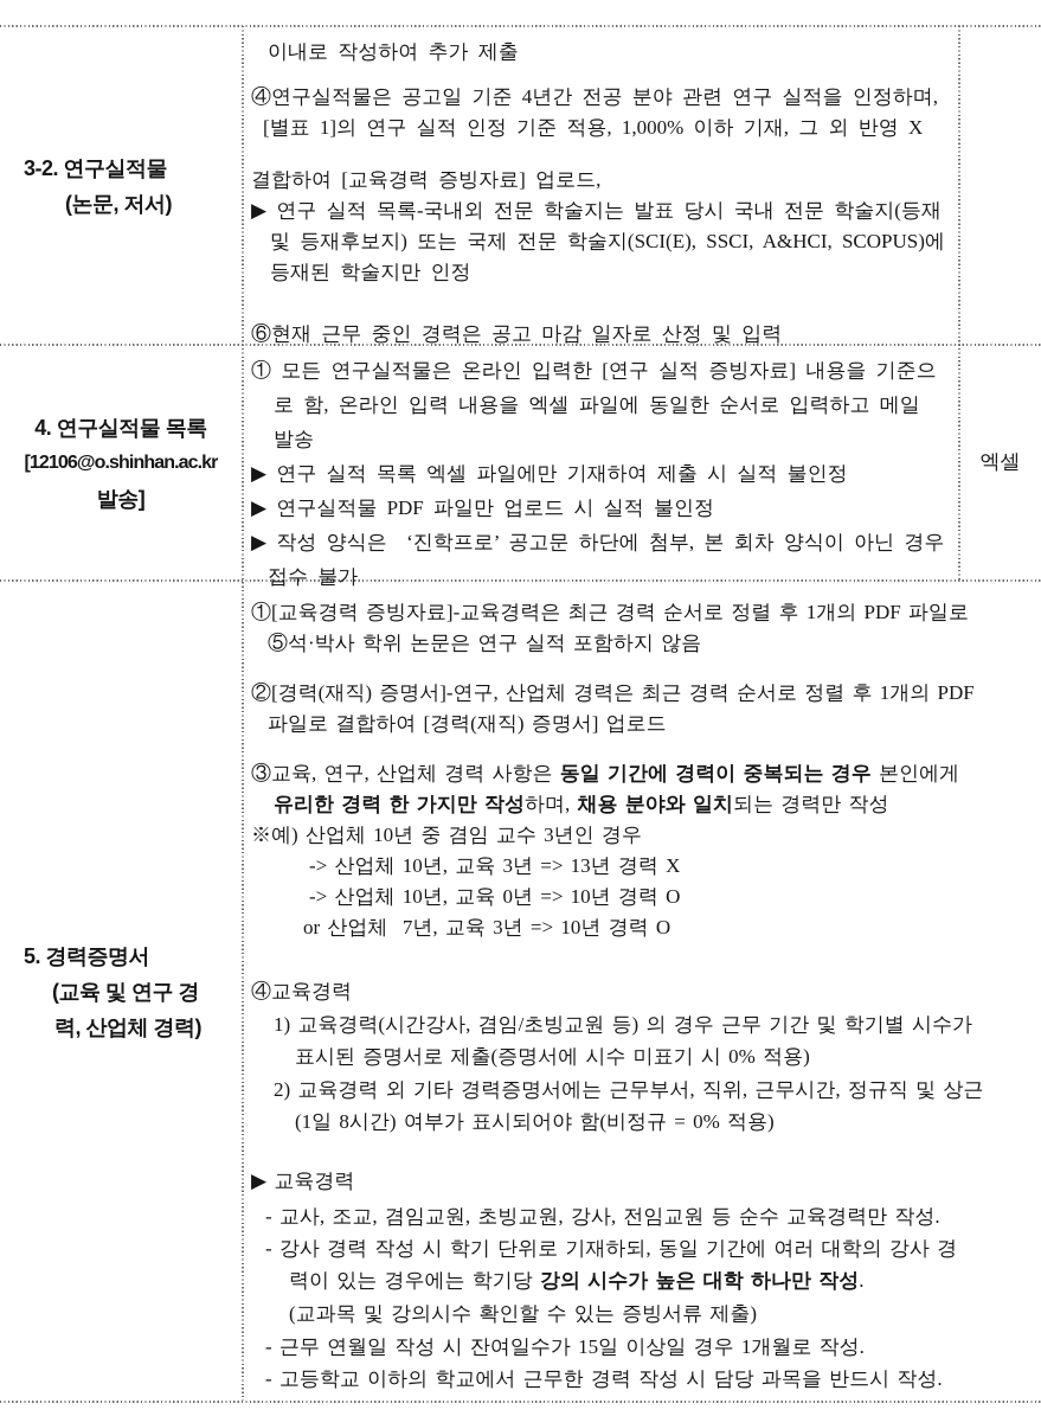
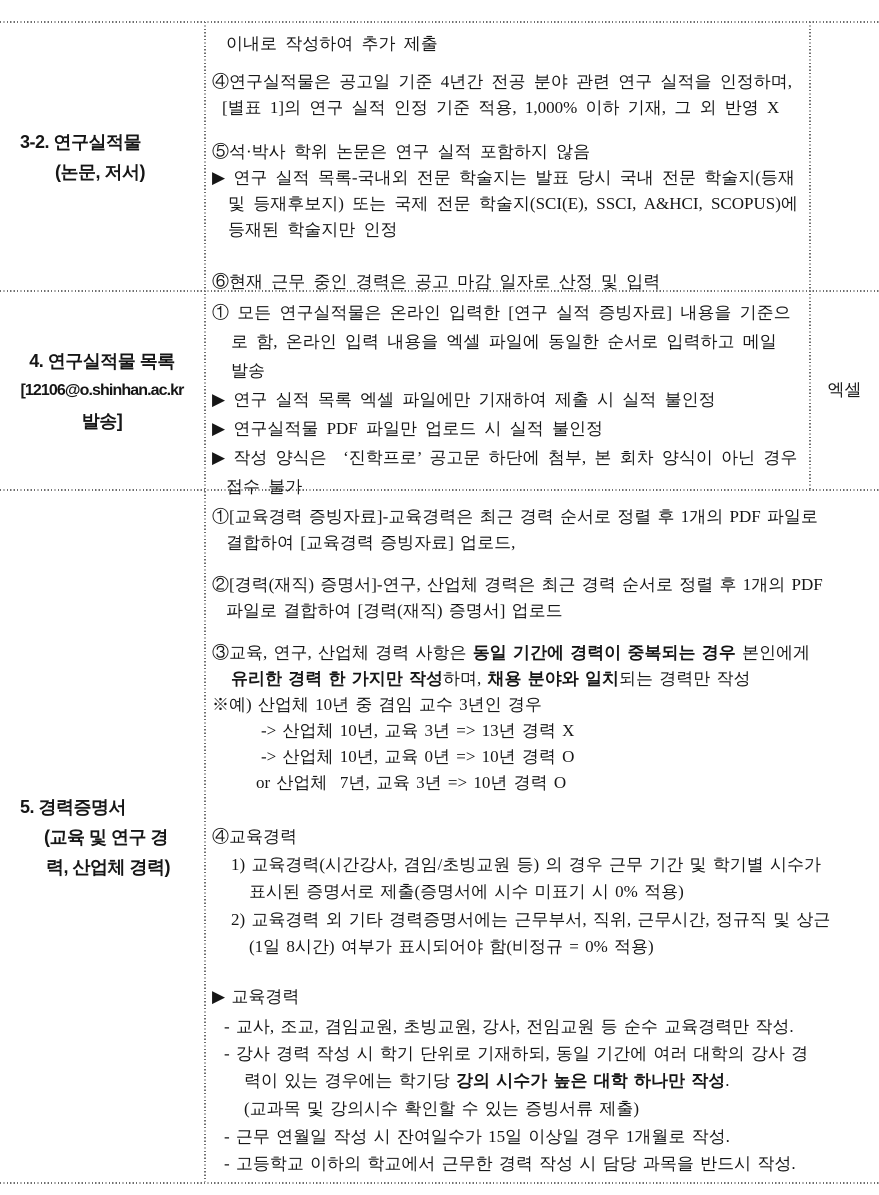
  3-2. 연구실적물
  (논문, 저서)
  이내로 작성하여 추가 제출
  ④연구실적물은 공고일 기준 4년간 전공 분야 관련 연구 실적을 인정하며,
  [별표 1]의 연구 실적 인정 기준 적용, 1,000% 이하 기재, 그 외 반영 X
- 결합하여 [교육경력 증빙자료] 업로드,
+ ⑤석·박사 학위 논문은 연구 실적 포함하지 않음
  ▶ 연구 실적 목록-국내외 전문 학술지는 발표 당시 국내 전문 학술지(등재
  및 등재후보지) 또는 국제 전문 학술지(SCI(E), SSCI, A&HCI, SCOPUS)에
  등재된 학술지만 인정
  ⑥현재 근무 중인 경력은 공고 마감 일자로 산정 및 입력
  4. 연구실적물 목록
  [12106@o.shinhan.ac.kr
  발송]
  ① 모든 연구실적물은 온라인 입력한 [연구 실적 증빙자료] 내용을 기준으
  로 함, 온라인 입력 내용을 엑셀 파일에 동일한 순서로 입력하고 메일
  발송
  ▶ 연구 실적 목록 엑셀 파일에만 기재하여 제출 시 실적 불인정
  ▶ 연구실적물 PDF 파일만 업로드 시 실적 불인정
  ▶ 작성 양식은 ‘진학프로’ 공고문 하단에 첨부, 본 회차 양식이 아닌 경우
  접수 불가
  엑셀
  5. 경력증명서
  (교육 및 연구 경
  력, 산업체 경력)
  ①[교육경력 증빙자료]-교육경력은 최근 경력 순서로 정렬 후 1개의 PDF 파일로
- ⑤석·박사 학위 논문은 연구 실적 포함하지 않음
+ 결합하여 [교육경력 증빙자료] 업로드,
  ②[경력(재직) 증명서]-연구, 산업체 경력은 최근 경력 순서로 정렬 후 1개의 PDF
  파일로 결합하여 [경력(재직) 증명서] 업로드
  ③교육, 연구, 산업체 경력 사항은 동일 기간에 경력이 중복되는 경우 본인에게
  유리한 경력 한 가지만 작성하며, 채용 분야와 일치되는 경력만 작성
  ※예) 산업체 10년 중 겸임 교수 3년인 경우
  -> 산업체 10년, 교육 3년 => 13년 경력 X
  -> 산업체 10년, 교육 0년 => 10년 경력 O
  or 산업체 7년, 교육 3년 => 10년 경력 O
  ④교육경력
  1) 교육경력(시간강사, 겸임/초빙교원 등) 의 경우 근무 기간 및 학기별 시수가
  표시된 증명서로 제출(증명서에 시수 미표기 시 0% 적용)
  2) 교육경력 외 기타 경력증명서에는 근무부서, 직위, 근무시간, 정규직 및 상근
  (1일 8시간) 여부가 표시되어야 함(비정규 = 0% 적용)
  ▶ 교육경력
  - 교사, 조교, 겸임교원, 초빙교원, 강사, 전임교원 등 순수 교육경력만 작성.
  - 강사 경력 작성 시 학기 단위로 기재하되, 동일 기간에 여러 대학의 강사 경
  력이 있는 경우에는 학기당 강의 시수가 높은 대학 하나만 작성.
  (교과목 및 강의시수 확인할 수 있는 증빙서류 제출)
  - 근무 연월일 작성 시 잔여일수가 15일 이상일 경우 1개월로 작성.
  - 고등학교 이하의 학교에서 근무한 경력 작성 시 담당 과목을 반드시 작성.
